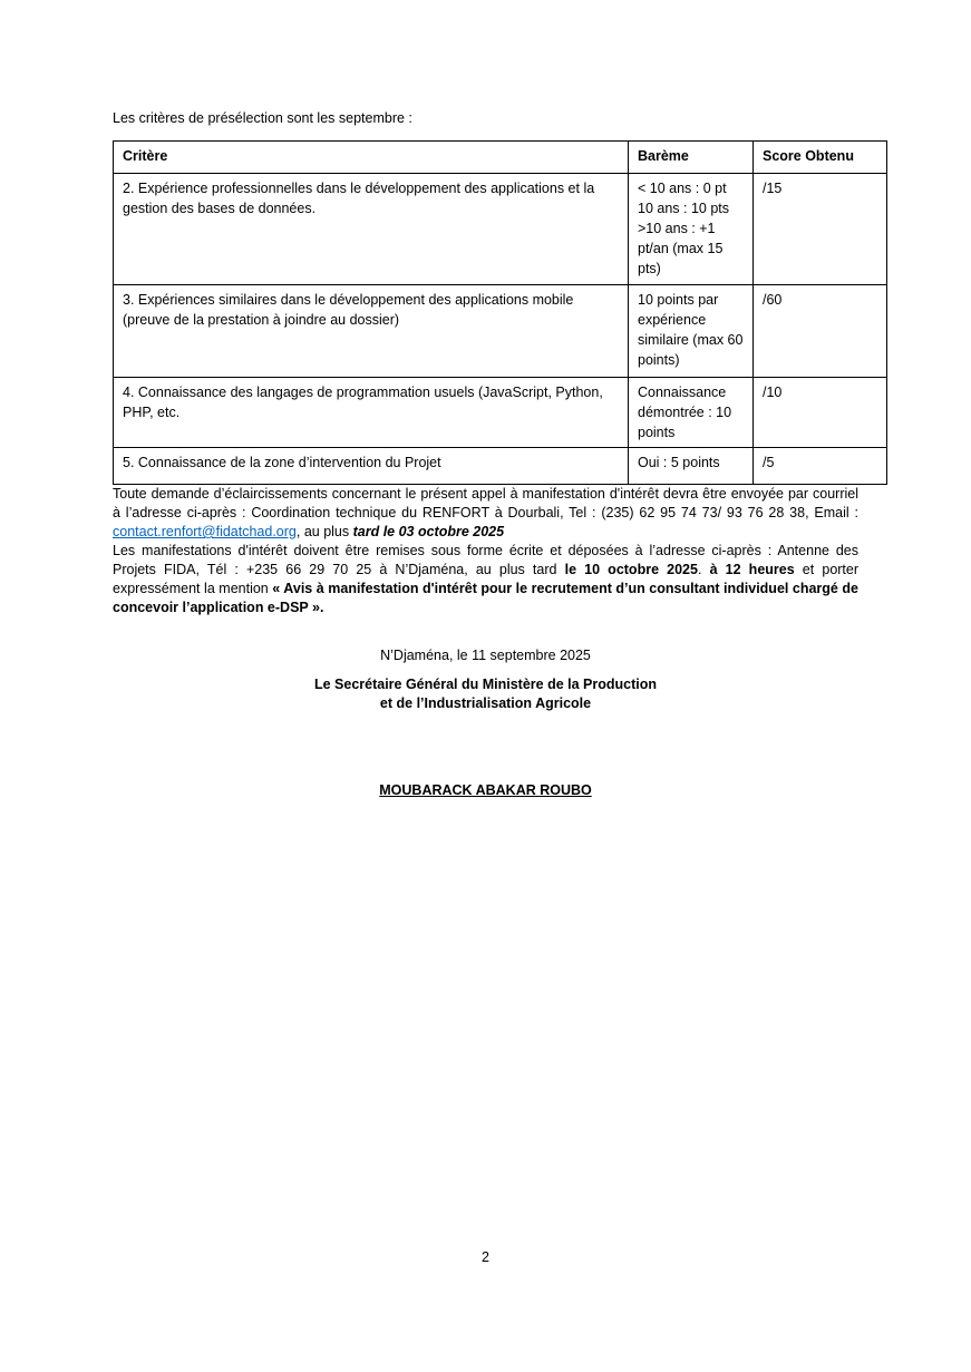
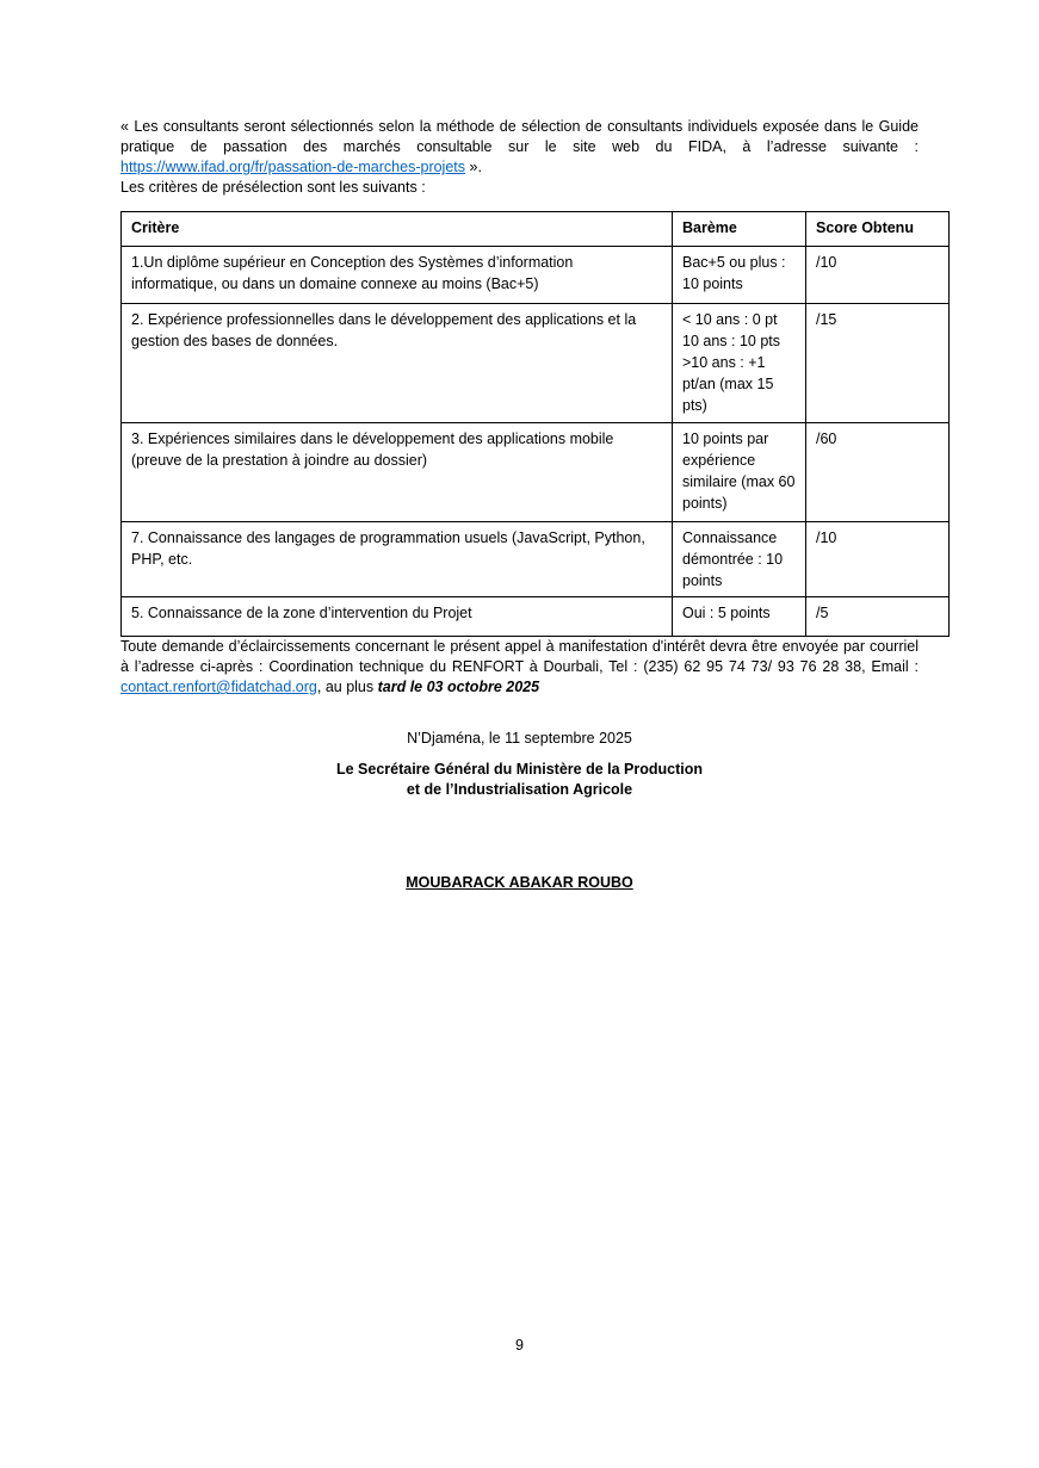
+ « Les consultants seront sélectionnés selon la méthode de sélection de consultants individuels exposée dans le Guide pratique de passation des marchés consultable sur le site web du FIDA, à l’adresse suivante : https://www.ifad.org/fr/passation-de-marches-projets ».
- Les critères de présélection sont les septembre :
+ Les critères de présélection sont les suivants :
  Critère	Barème	Score Obtenu
+ 1.Un diplôme supérieur en Conception des Systèmes d’information informatique, ou dans un domaine connexe au moins (Bac+5)	Bac+5 ou plus : 10 points	/10
  2. Expérience professionnelles dans le développement des applications et la gestion des bases de données.	< 10 ans : 0 pt 10 ans : 10 pts >10 ans : +1 pt/an (max 15 pts)	/15
  3. Expériences similaires dans le développement des applications mobile (preuve de la prestation à joindre au dossier)	10 points par expérience similaire (max 60 points)	/60
- 4. Connaissance des langages de programmation usuels (JavaScript, Python, PHP, etc.	Connaissance démontrée : 10 points	/10
+ 7. Connaissance des langages de programmation usuels (JavaScript, Python, PHP, etc.	Connaissance démontrée : 10 points	/10
  5. Connaissance de la zone d’intervention du Projet	Oui : 5 points	/5
  Toute demande d’éclaircissements concernant le présent appel à manifestation d'intérêt devra être envoyée par courriel à l’adresse ci-après : Coordination technique du RENFORT à Dourbali, Tel : (235) 62 95 74 73/ 93 76 28 38, Email : contact.renfort@fidatchad.org, au plus tard le 03 octobre 2025
- Les manifestations d'intérêt doivent être remises sous forme écrite et déposées à l’adresse ci-après : Antenne des Projets FIDA, Tél : +235 66 29 70 25 à N’Djaména, au plus tard le 10 octobre 2025. à 12 heures et porter expressément la mention « Avis à manifestation d'intérêt pour le recrutement d’un consultant individuel chargé de concevoir l’application e-DSP ».
  N’Djaména, le 11 septembre 2025
  Le Secrétaire Général du Ministère de la Production
  et de l’Industrialisation Agricole
  MOUBARACK ABAKAR ROUBO
- 2
+ 9
